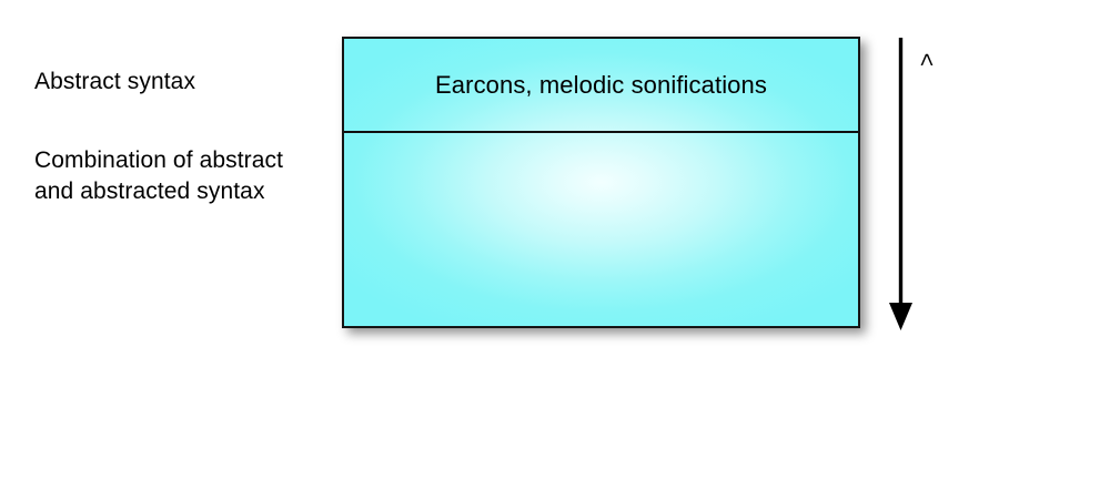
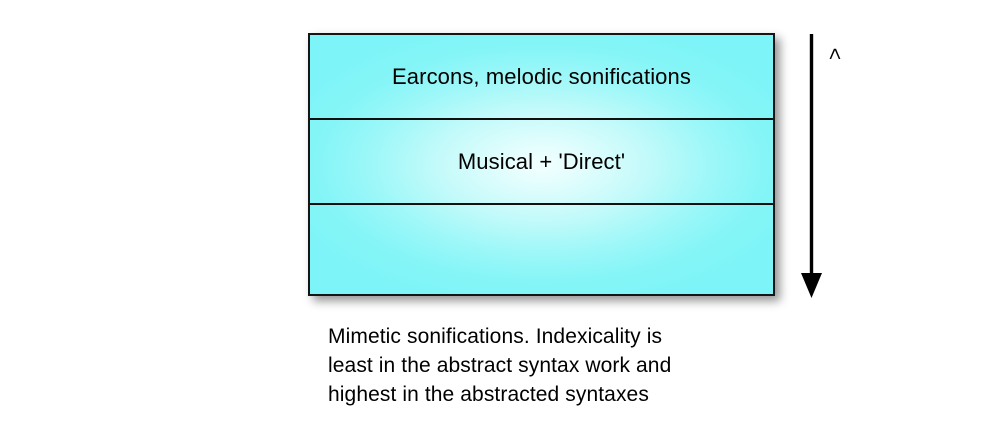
- Abstract syntax
- Combination of abstract
- and abstracted syntax
  Earcons, melodic sonifications
+ Musical + 'Direct'
+ Mimetic sonifications. Indexicality is
+ least in the abstract syntax work and
+ highest in the abstracted syntaxes
